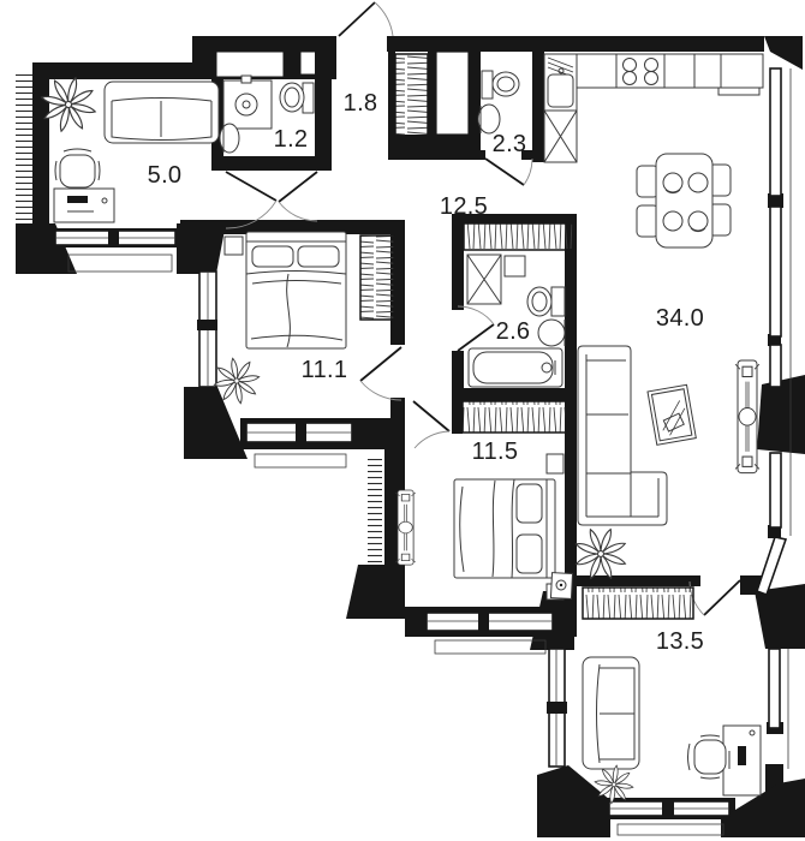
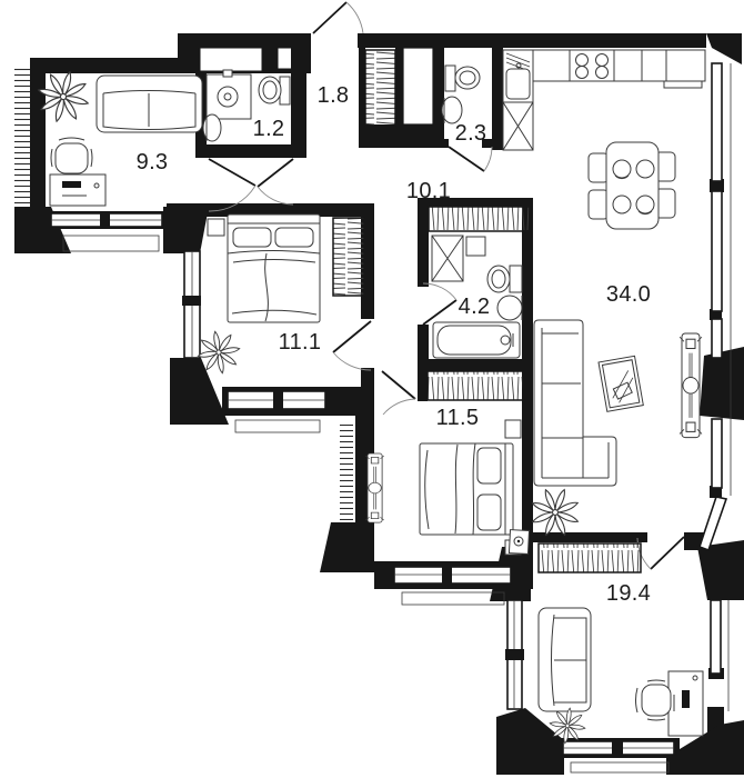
- 5.0
+ 9.3
  1.2
  1.8
  2.3
- 12.5
+ 10.1
  11.1
- 2.6
+ 4.2
  34.0
  11.5
- 13.5
+ 19.4
